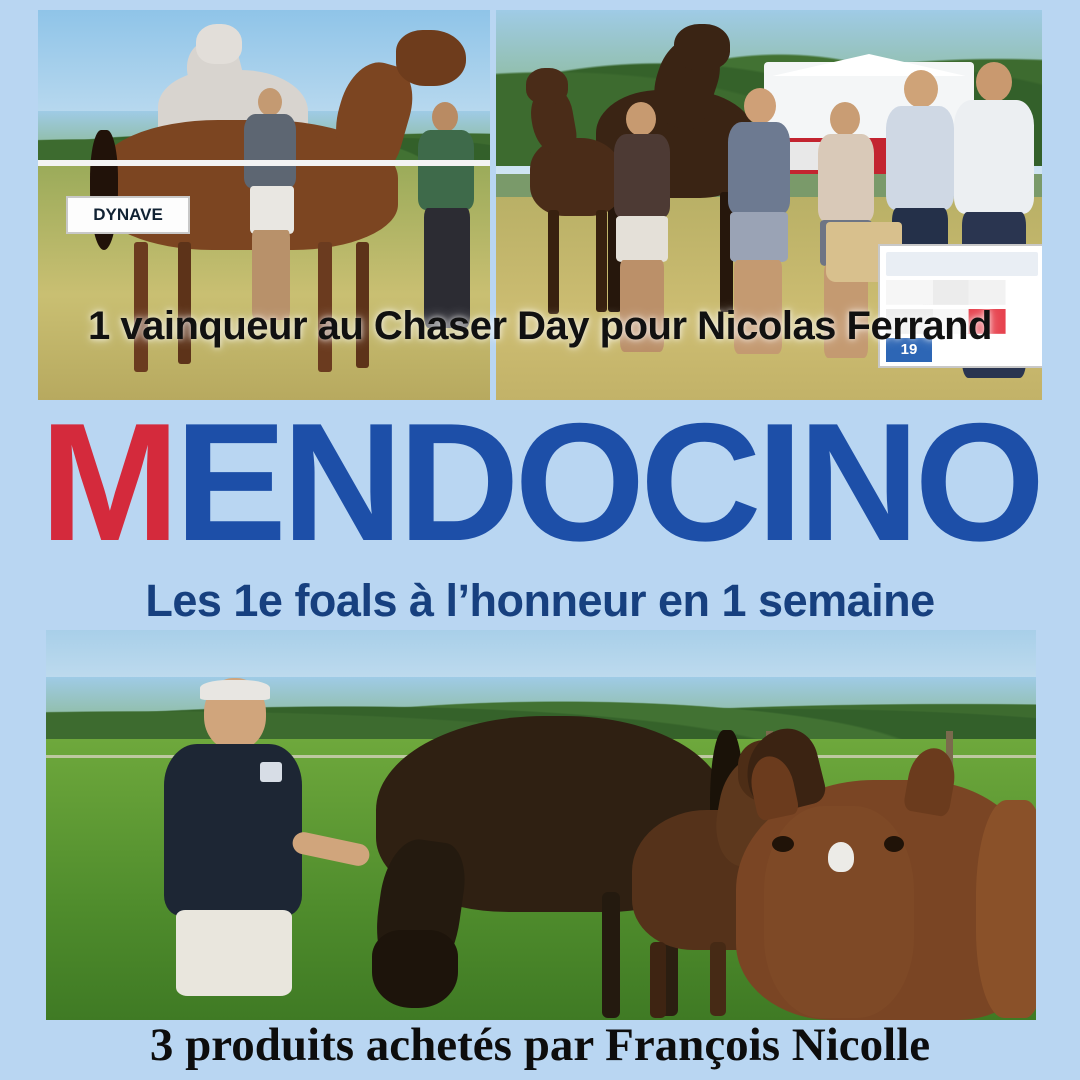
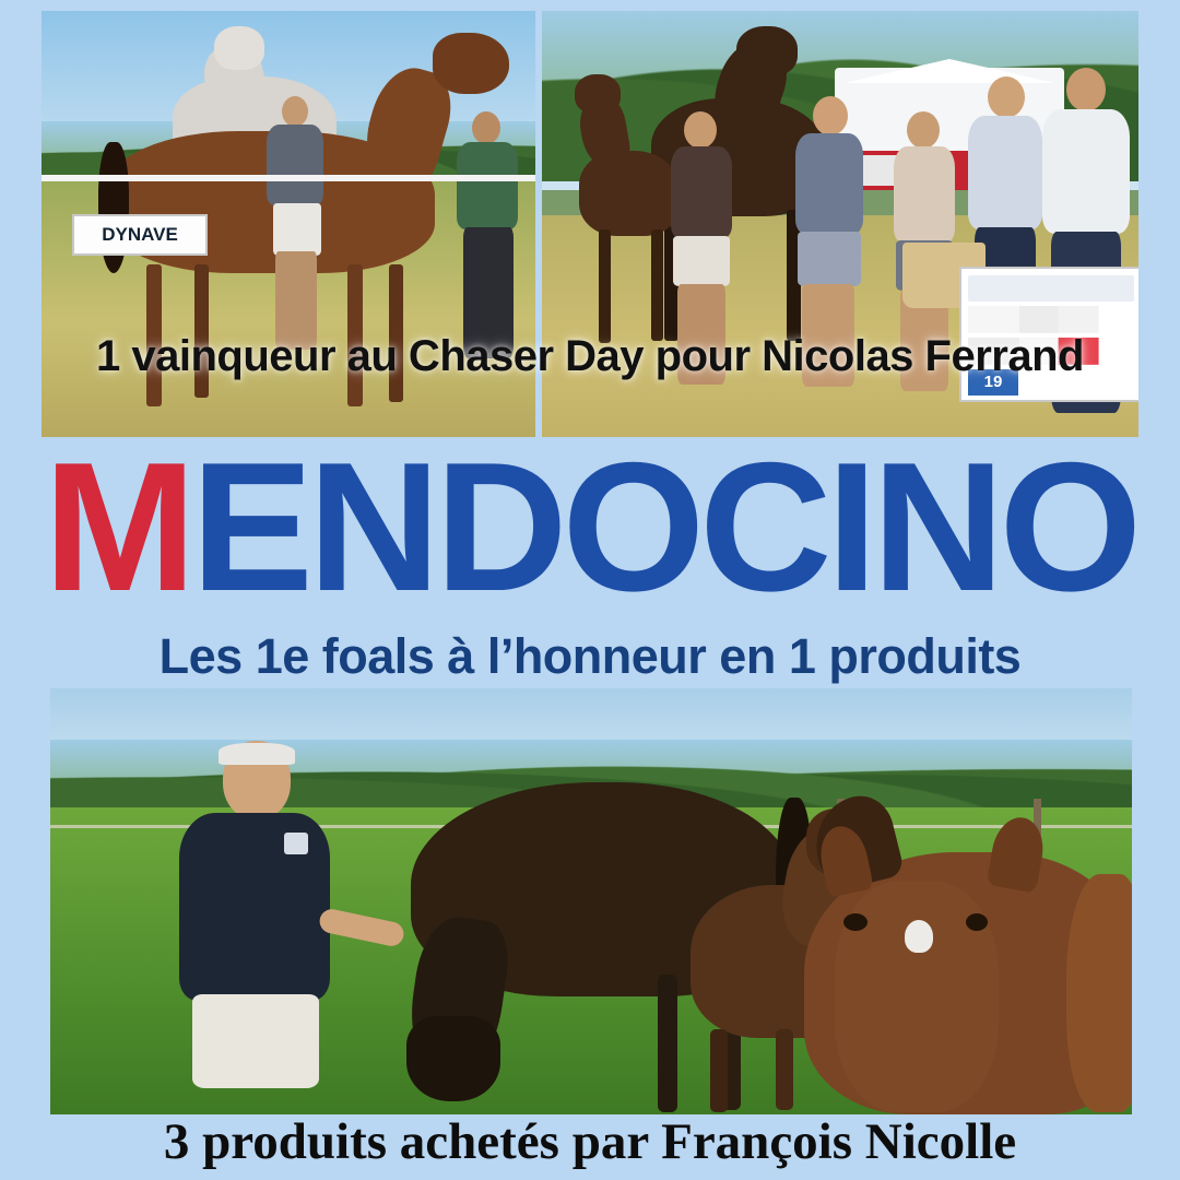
  DYNAVE
  19
  1 vainqueur au Chaser Day pour Nicolas Ferrand
  MENDOCINO
- Les 1e foals à l’honneur en 1 semaine
+ Les 1e foals à l’honneur en 1 produits
  3 produits achetés par François Nicolle
